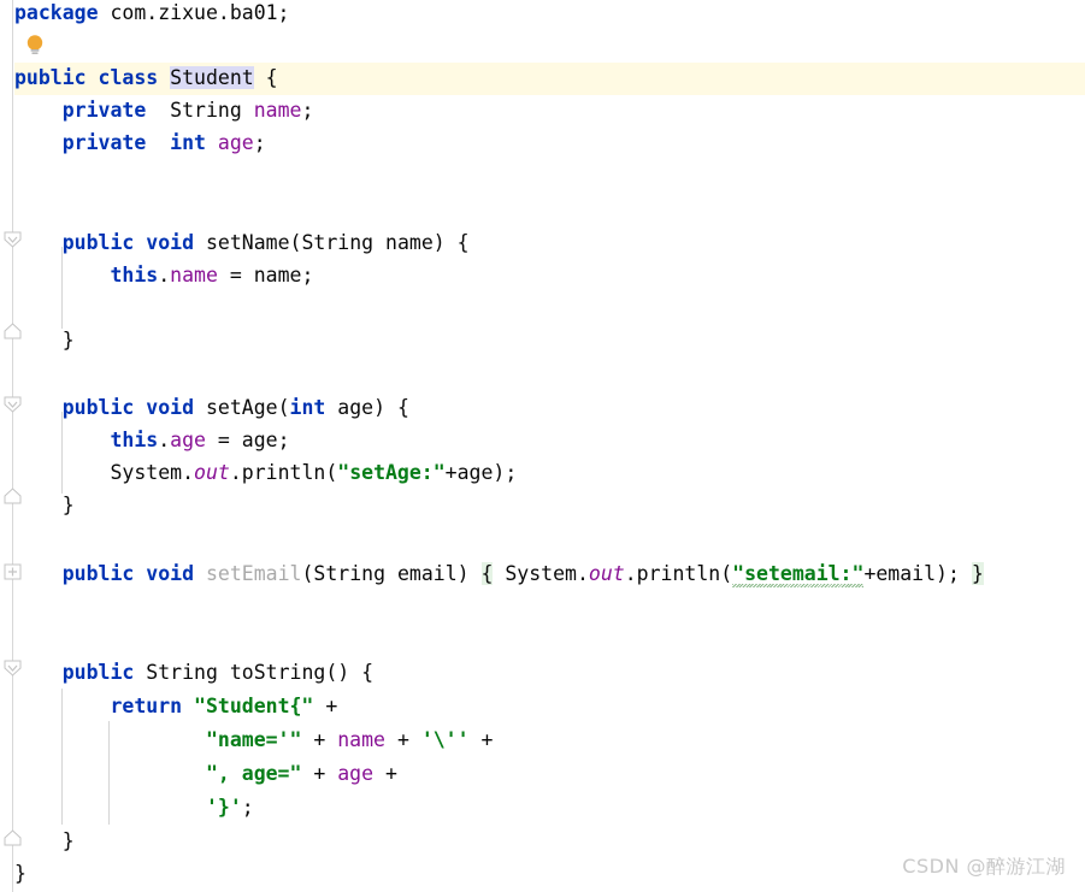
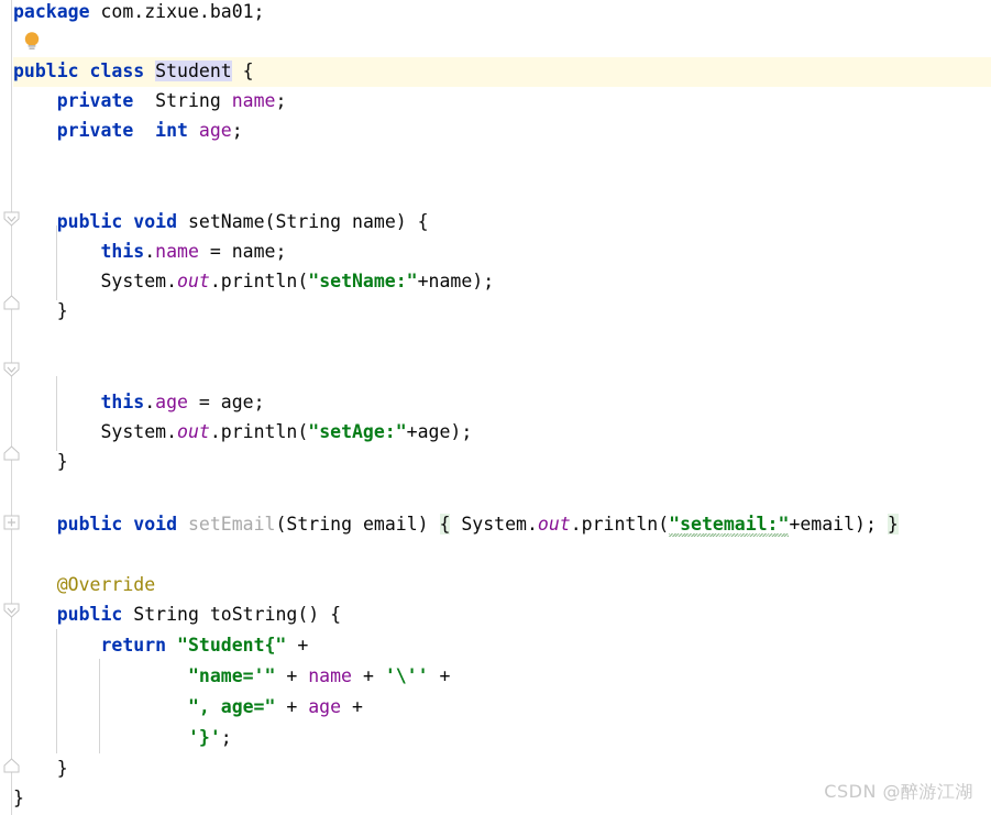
  package com.zixue.ba01;
  public class Student {
  private String name;
  private int age;
  public void setName(String name) {
  this.name = name;
+ System.out.println("setName:"+name);
  }
- public void setAge(int age) {
  this.age = age;
  System.out.println("setAge:"+age);
  }
  public void setEmail(String email) { System.out.println("setemail:"+email); }
+ @Override
  public String toString() {
  return "Student{" +
  "name='" + name + '\'' +
  ", age=" + age +
  '}';
  }
  }
  CSDN @醉游江湖
